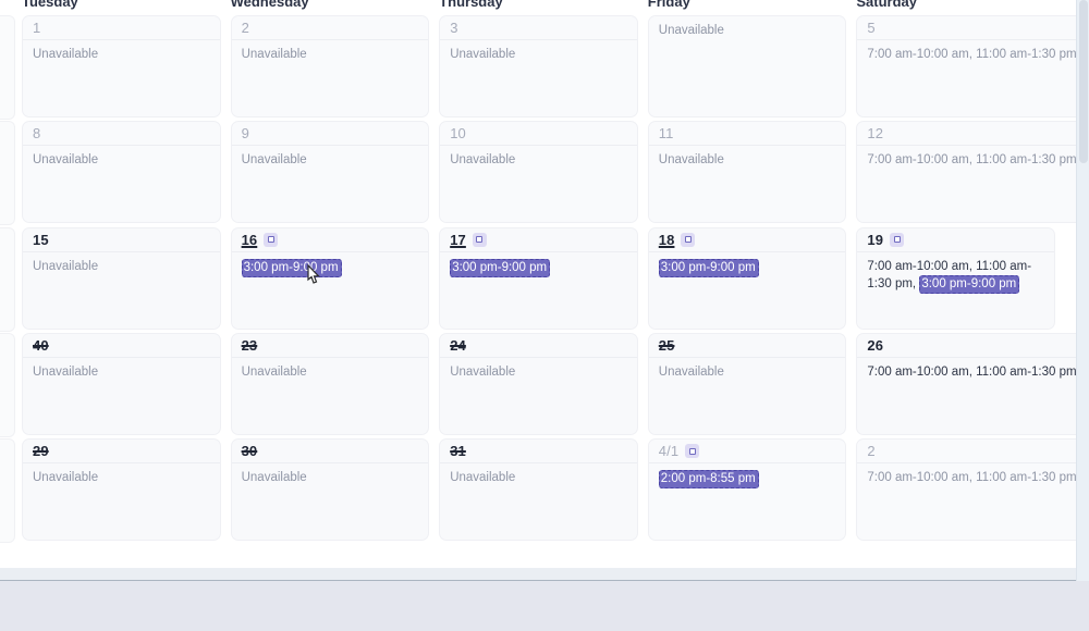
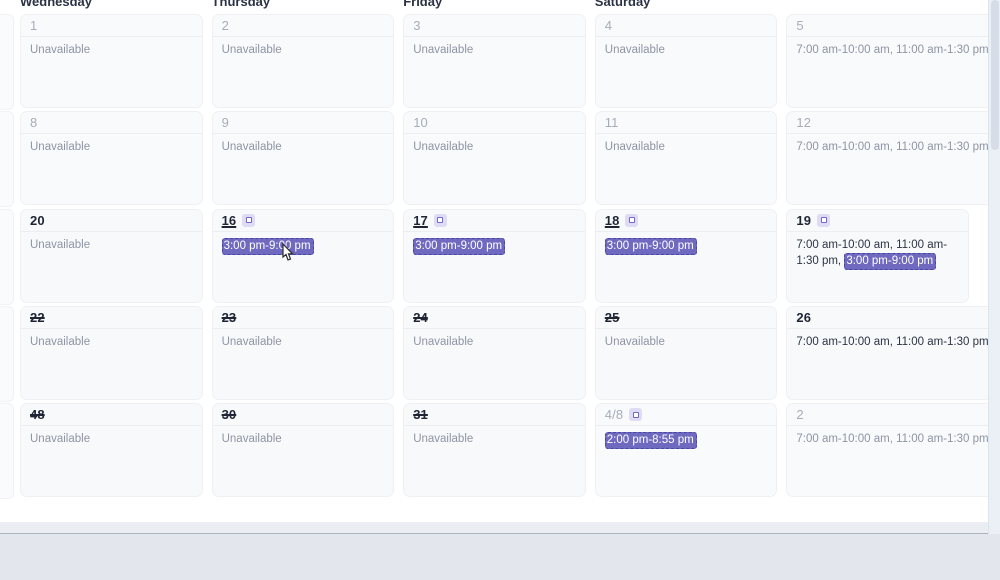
- Tuesday
  Wednesday
  Thursday
  Friday
  Saturday
  1
  Unavailable
  2
  Unavailable
  3
  Unavailable
+ 4
  Unavailable
  5
  7:00 am-10:00 am, 11:00 am-1:30 pm
  8
  Unavailable
  9
  Unavailable
  10
  Unavailable
  11
  Unavailable
  12
  7:00 am-10:00 am, 11:00 am-1:30 pm
- 15
+ 20
  Unavailable
  16
  3:00 pm-9:00 pm
  17
  3:00 pm-9:00 pm
  18
  3:00 pm-9:00 pm
  19
  7:00 am-10:00 am, 11:00 am-1:30 pm, 3:00 pm-9:00 pm
- 40
+ 22
  Unavailable
  23
  Unavailable
  24
  Unavailable
  25
  Unavailable
  26
  7:00 am-10:00 am, 11:00 am-1:30 pm
- 29
+ 48
  Unavailable
  30
  Unavailable
  31
  Unavailable
- 4/1
+ 4/8
  2:00 pm-8:55 pm
  2
  7:00 am-10:00 am, 11:00 am-1:30 pm
